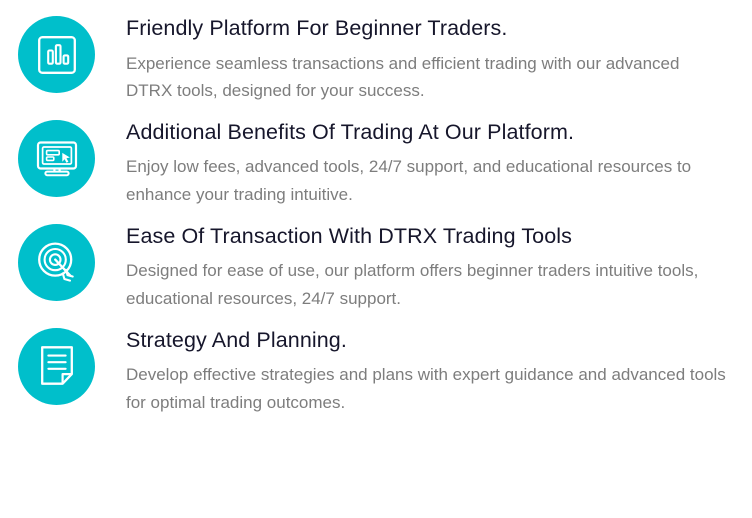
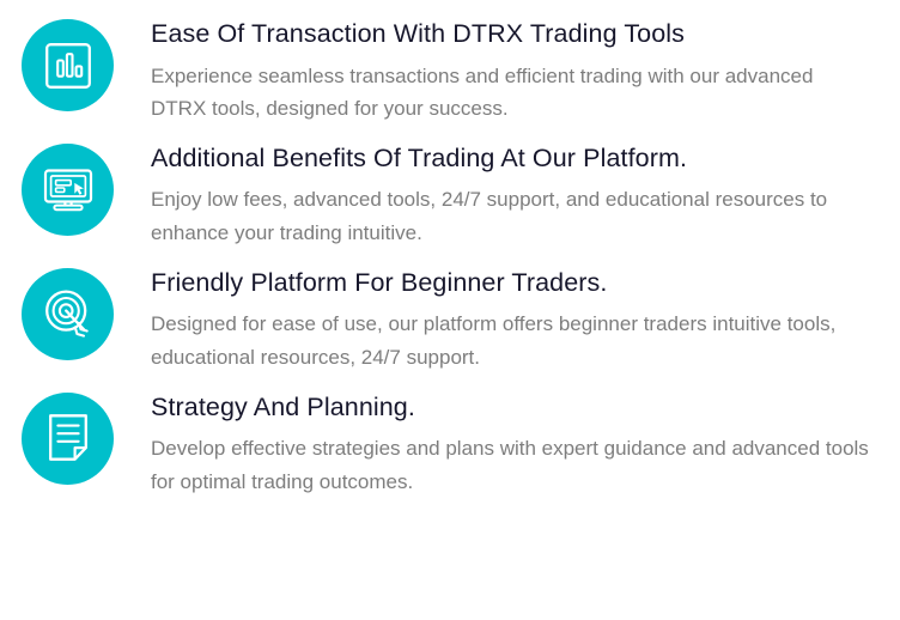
- Friendly Platform For Beginner Traders.
+ Ease Of Transaction With DTRX Trading Tools
  Experience seamless transactions and efficient trading with our advanced DTRX tools, designed for your success.
  Additional Benefits Of Trading At Our Platform.
  Enjoy low fees, advanced tools, 24/7 support, and educational resources to enhance your trading intuitive.
- Ease Of Transaction With DTRX Trading Tools
+ Friendly Platform For Beginner Traders.
  Designed for ease of use, our platform offers beginner traders intuitive tools, educational resources, 24/7 support.
  Strategy And Planning.
  Develop effective strategies and plans with expert guidance and advanced tools for optimal trading outcomes.
